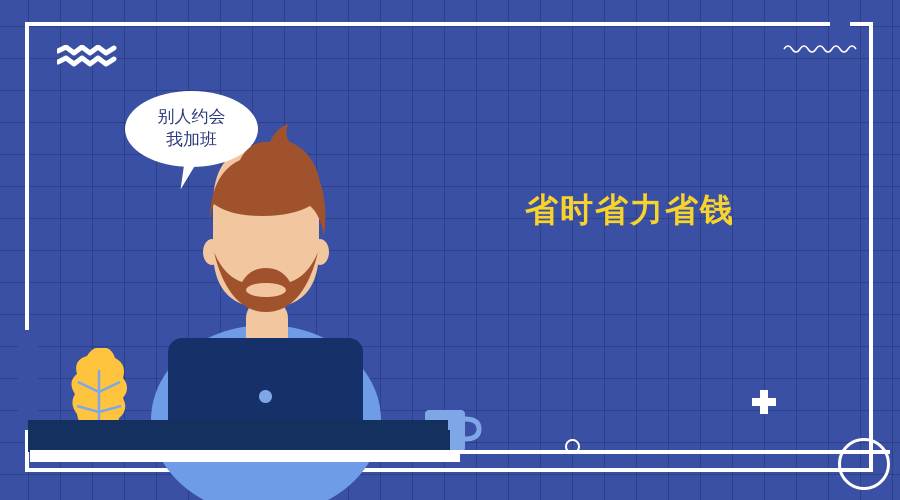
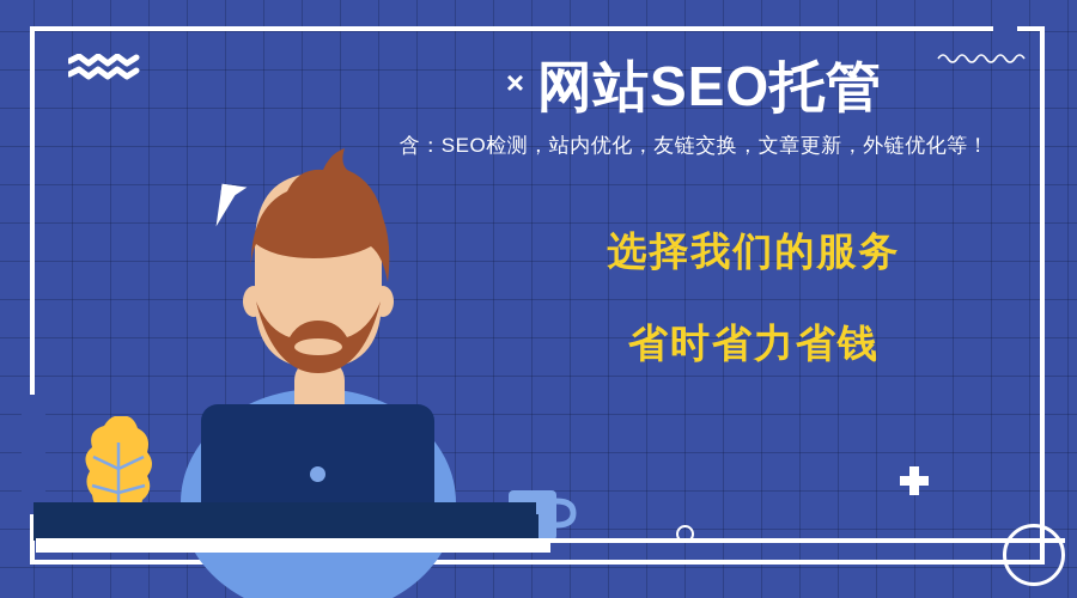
+ × 网站SEO托管
+ 含：SEO检测，站内优化，友链交换，文章更新，外链优化等！
+ 选择我们的服务
  省时省力省钱
- 别人约会
- 我加班
